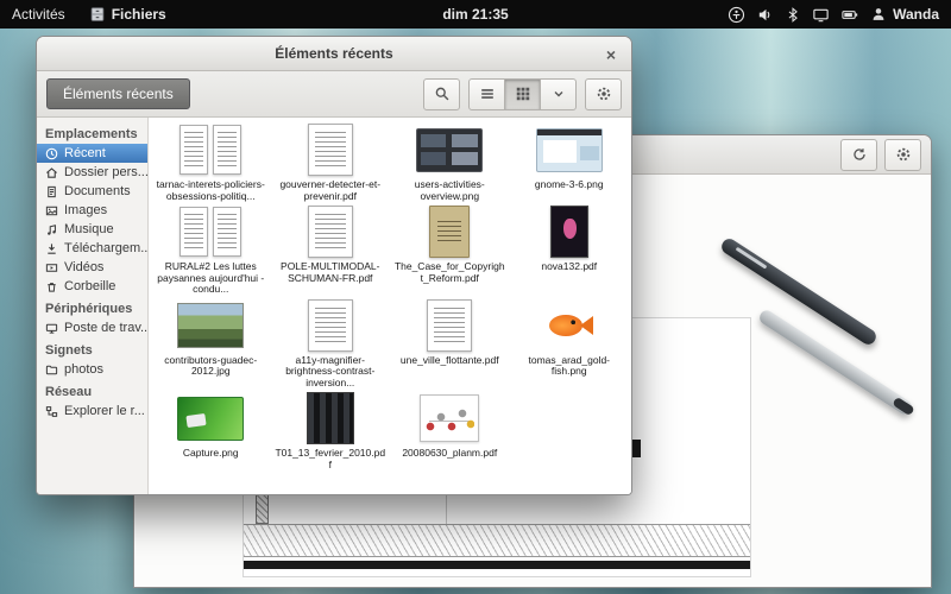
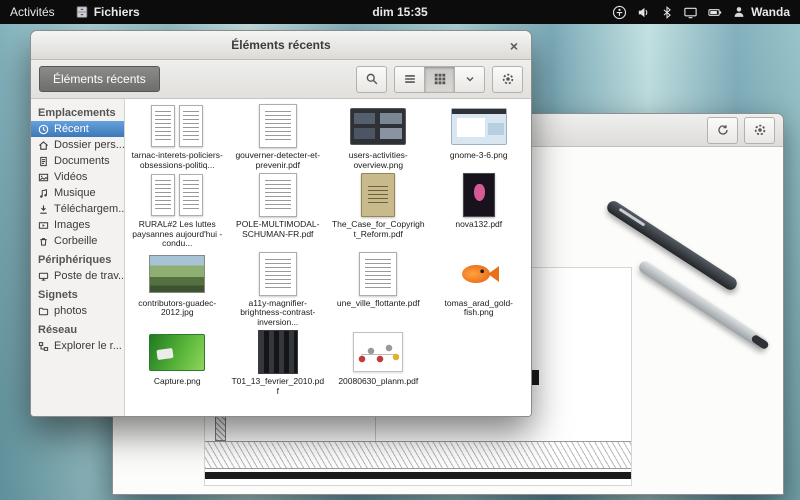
  Activités
  Fichiers
- dim 21:35
+ dim 15:35
  Wanda
  Éléments récents
  ×
  Éléments récents
  Emplacements
  Récent
  Dossier pers...
  Documents
- Images
+ Vidéos
  Musique
  Téléchargem..
- Vidéos
+ Images
  Corbeille
  Périphériques
  Poste de trav..
  Signets
  photos
  Réseau
  Explorer le r...
  tarnac-interets-policiers-obsessions-politiq...
  gouverner-detecter-et-prevenir.pdf
  users-activities-overview.png
  gnome-3-6.png
  RURAL#2 Les luttes paysannes aujourd'hui - condu...
  POLE-MULTIMODAL-SCHUMAN-FR.pdf
  The_Case_for_Copyright_Reform.pdf
  nova132.pdf
  contributors-guadec-2012.jpg
  a11y-magnifier-brightness-contrast-inversion...
  une_ville_flottante.pdf
  tomas_arad_gold-fish.png
  Capture.png
  T01_13_fevrier_2010.pdf
  20080630_planm.pdf
